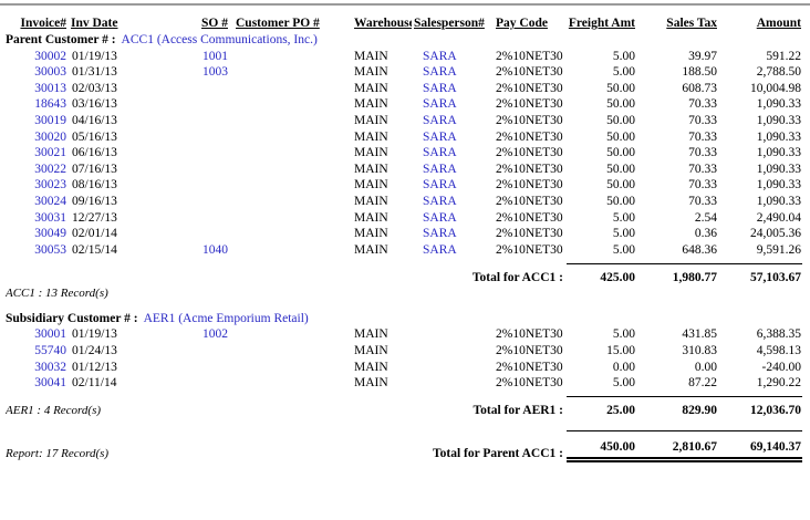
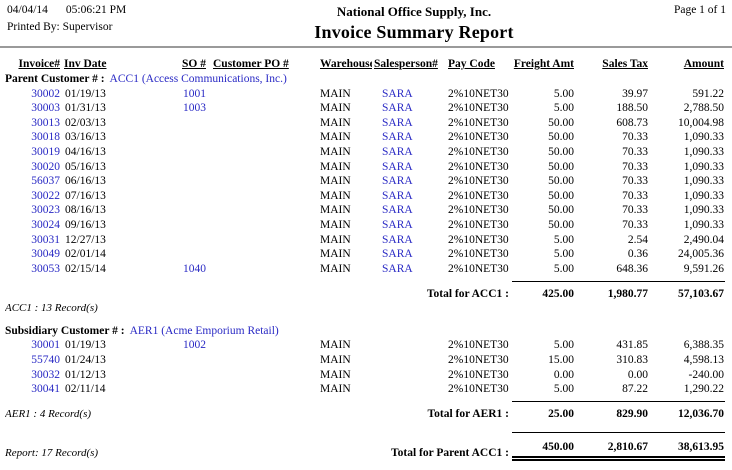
+ 04/04/14 05:06:21 PM
+ Printed By: Supervisor
+ National Office Supply, Inc.
+ Invoice Summary Report
+ Page 1 of 1
  Invoice#	Inv Date	SO #	Customer PO #	Warehous	Salesperson#	Pay Code	Freight Amt	Sales Tax	Amount
  Parent Customer # : ACC1 (Access Communications, Inc.)
  30002	01/19/13	1001		MAIN	SARA	2%10NET30	5.00	39.97	591.22
  30003	01/31/13	1003		MAIN	SARA	2%10NET30	5.00	188.50	2,788.50
  30013	02/03/13			MAIN	SARA	2%10NET30	50.00	608.73	10,004.98
- 18643	03/16/13			MAIN	SARA	2%10NET30	50.00	70.33	1,090.33
+ 30018	03/16/13			MAIN	SARA	2%10NET30	50.00	70.33	1,090.33
  30019	04/16/13			MAIN	SARA	2%10NET30	50.00	70.33	1,090.33
  30020	05/16/13			MAIN	SARA	2%10NET30	50.00	70.33	1,090.33
- 30021	06/16/13			MAIN	SARA	2%10NET30	50.00	70.33	1,090.33
+ 56037	06/16/13			MAIN	SARA	2%10NET30	50.00	70.33	1,090.33
  30022	07/16/13			MAIN	SARA	2%10NET30	50.00	70.33	1,090.33
  30023	08/16/13			MAIN	SARA	2%10NET30	50.00	70.33	1,090.33
  30024	09/16/13			MAIN	SARA	2%10NET30	50.00	70.33	1,090.33
  30031	12/27/13			MAIN	SARA	2%10NET30	5.00	2.54	2,490.04
  30049	02/01/14			MAIN	SARA	2%10NET30	5.00	0.36	24,005.36
  30053	02/15/14	1040		MAIN	SARA	2%10NET30	5.00	648.36	9,591.26
  Total for ACC1 :	425.00	1,980.77	57,103.67
  ACC1 : 13 Record(s)
  Subsidiary Customer # : AER1 (Acme Emporium Retail)
  30001	01/19/13	1002		MAIN		2%10NET30	5.00	431.85	6,388.35
  55740	01/24/13			MAIN		2%10NET30	15.00	310.83	4,598.13
  30032	01/12/13			MAIN		2%10NET30	0.00	0.00	-240.00
  30041	02/11/14			MAIN		2%10NET30	5.00	87.22	1,290.22
  AER1 : 4 Record(s)	Total for AER1 :	25.00	829.90	12,036.70
- Report: 17 Record(s)	Total for Parent ACC1 :	450.00	2,810.67	69,140.37
+ Report: 17 Record(s)	Total for Parent ACC1 :	450.00	2,810.67	38,613.95
